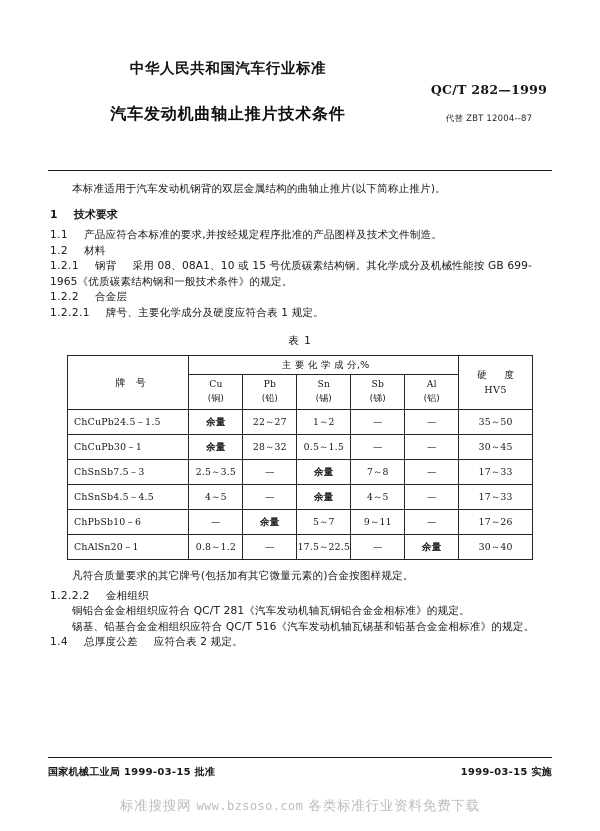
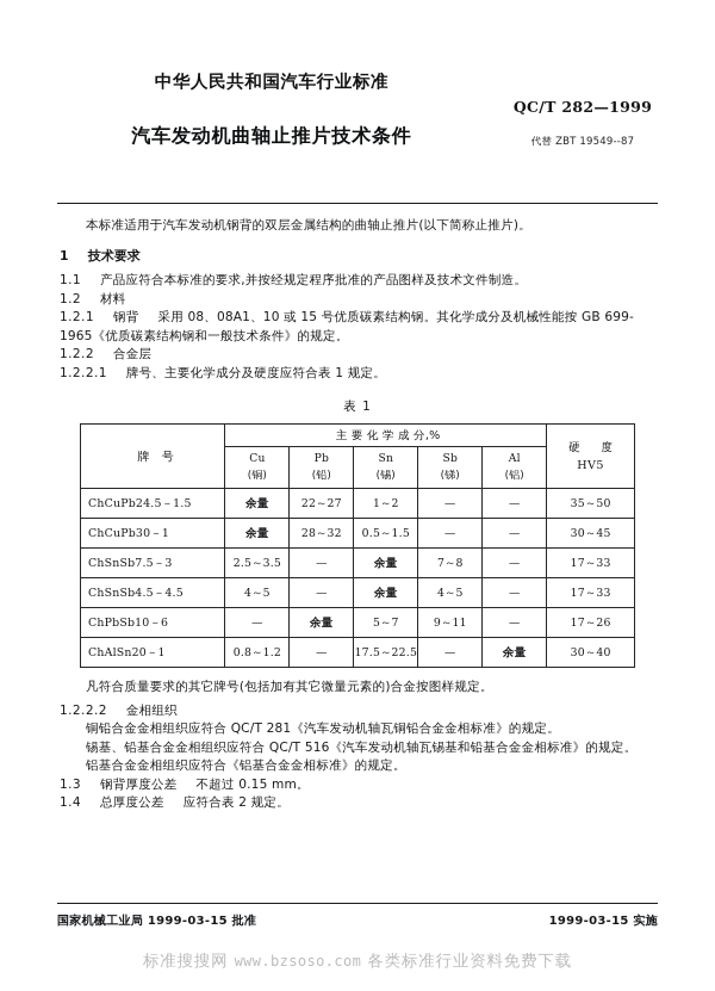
  中华人民共和国汽车行业标准
  汽车发动机曲轴止推片技术条件
  QC/T 282—1999
- 代替 ZBT 12004--87
+ 代替 ZBT 19549--87
  本标准适用于汽车发动机钢背的双层金属结构的曲轴止推片(以下简称止推片)。
  1 技术要求
  1.1 产品应符合本标准的要求,并按经规定程序批准的产品图样及技术文件制造。
  1.2 材料
  1.2.1 钢背 采用 08、08A1、10 或 15 号优质碳素结构钢。其化学成分及机械性能按 GB 699-1965《优质碳素结构钢和一般技术条件》的规定。
  1.2.2 合金层
  1.2.2.1 牌号、主要化学成分及硬度应符合表 1 规定。
  表 1
  牌 号	主 要 化 学 成 分,%	硬 度 HV5
  Cu (铜)	Pb (铅)	Sn (锡)	Sb (锑)	Al (铝)
  ChCuPb24.5－1.5	余量	22～27	1～2	—	—	35～50
  ChCuPb30－1	余量	28～32	0.5～1.5	—	—	30～45
  ChSnSb7.5－3	2.5～3.5	—	余量	7～8	—	17～33
  ChSnSb4.5－4.5	4～5	—	余量	4～5	—	17～33
  ChPbSb10－6	—	余量	5～7	9～11	—	17～26
  ChAlSn20－1	0.8～1.2	—	17.5～22.5	—	余量	30～40
  凡符合质量要求的其它牌号(包括加有其它微量元素的)合金按图样规定。
  1.2.2.2 金相组织
  铜铅合金金相组织应符合 QC/T 281《汽车发动机轴瓦铜铅合金金相标准》的规定。
  锡基、铅基合金金相组织应符合 QC/T 516《汽车发动机轴瓦锡基和铅基合金金相标准》的规定。
+ 铝基合金金相组织应符合《铝基合金金相标准》的规定。
+ 1.3 钢背厚度公差 不超过 0.15 mm。
  1.4 总厚度公差 应符合表 2 规定。
  国家机械工业局 1999-03-15 批准
  1999-03-15 实施
  标准搜搜网 www.bzsoso.com 各类标准行业资料免费下载
